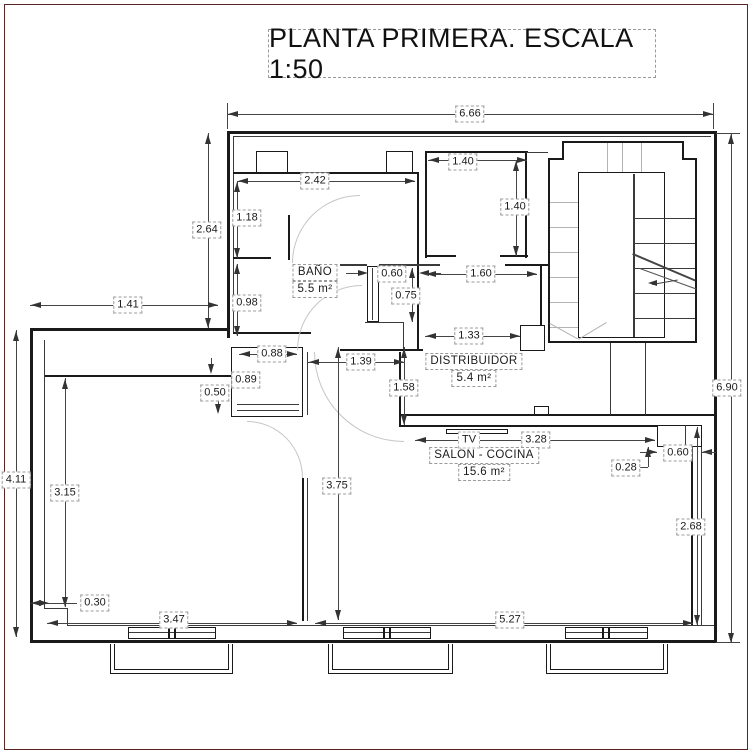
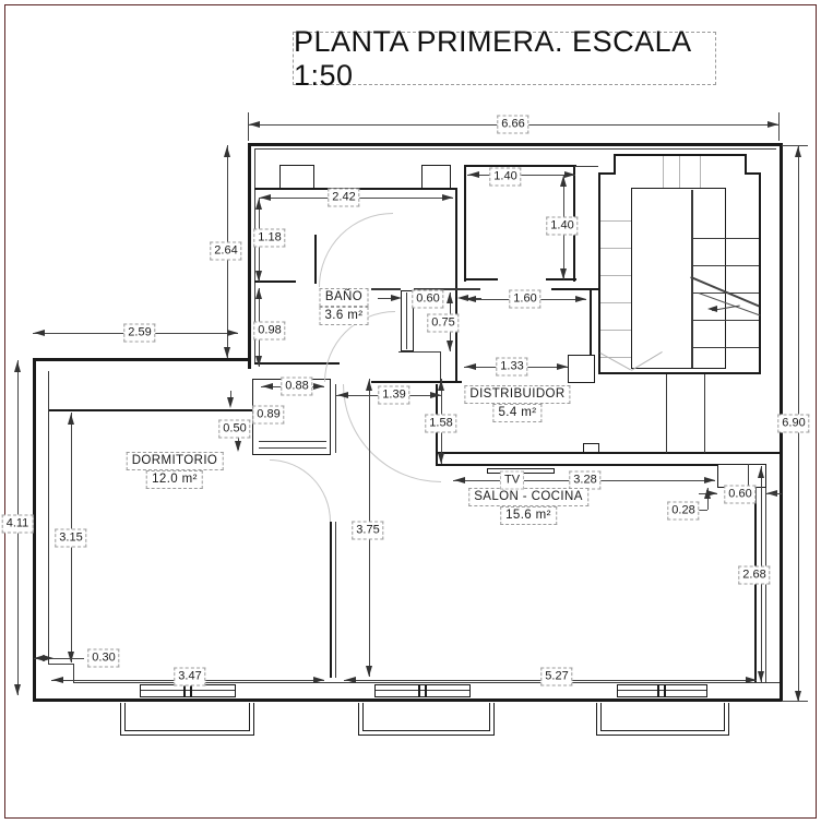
  PLANTA PRIMERA. ESCALA 1:50
  6.66
  6.90
  2.64
- 1.41
+ 2.59
  2.42
  1.18
  1.40
  1.40
  0.60
  0.75
  1.60
  1.33
  0.98
  0.88
  0.89
  0.50
  1.39
  1.58
  3.75
  3.28
  0.60
  0.28
  2.68
  4.11
  3.15
  0.30
  3.47
  5.27
  BAÑO
- 5.5 m²
+ 3.6 m²
  DISTRIBUIDOR
  5.4 m²
+ DORMITORIO
+ 12.0 m²
  SALÓN - COCINA
  15.6 m²
  TV
